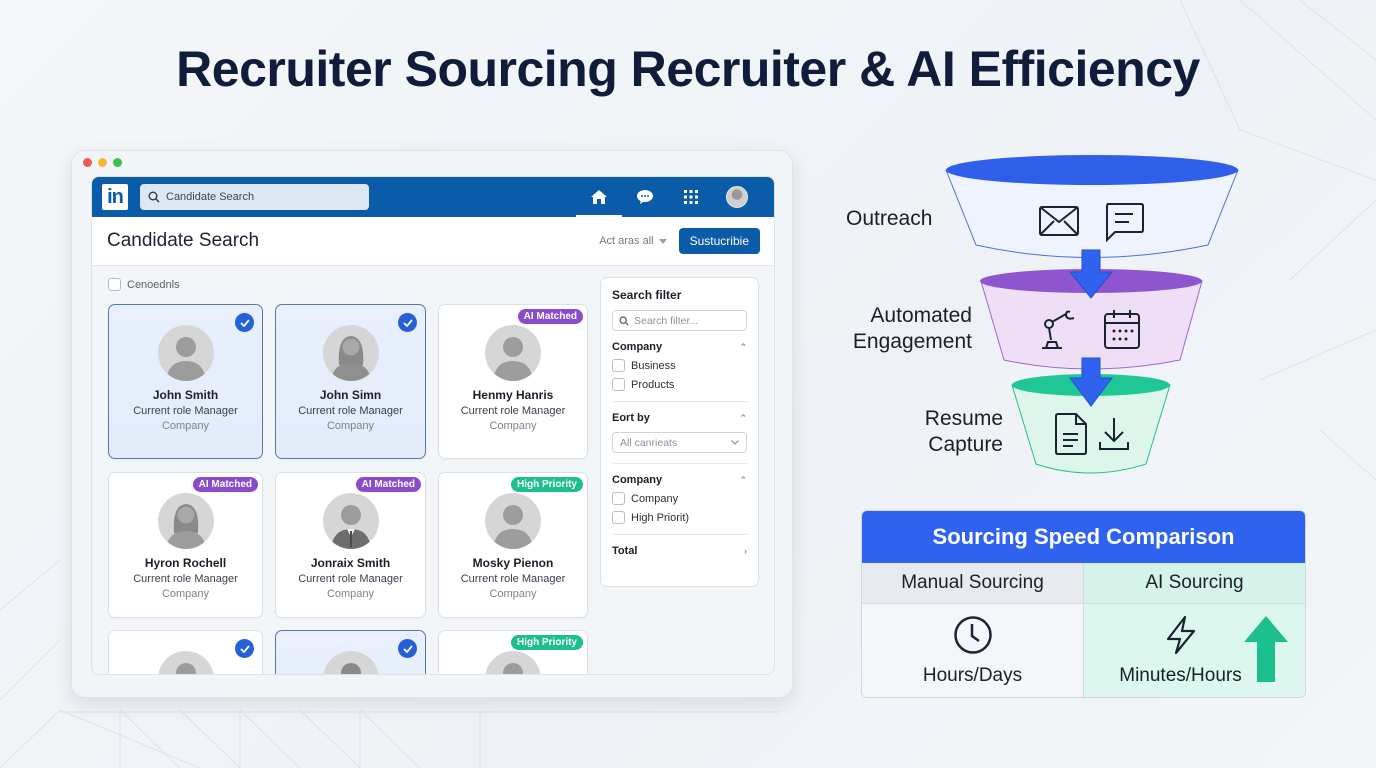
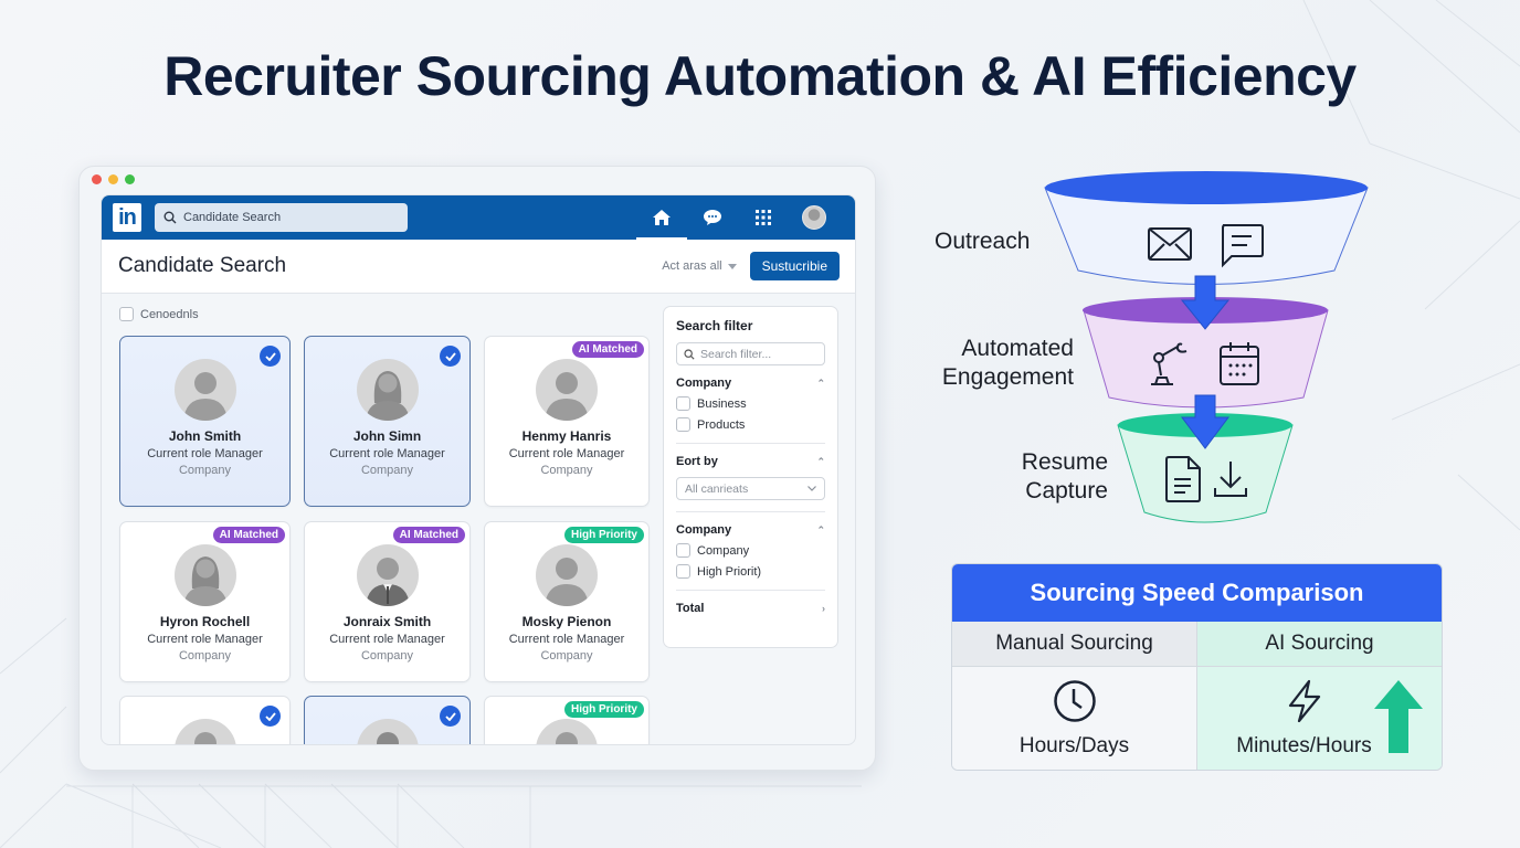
- Recruiter Sourcing Recruiter & AI Efficiency
+ Recruiter Sourcing Automation & AI Efficiency
  in
  Candidate Search
  Candidate Search
  Act aras all
  Sustucribie
  Cenoednls
  John Smith
  Current role Manager
  Company
  John Simn
  Current role Manager
  Company
  AI Matched
  Henmy Hanris
  Current role Manager
  Company
  AI Matched
  Hyron Rochell
  Current role Manager
  Company
  AI Matched
  Jonraix Smith
  Current role Manager
  Company
  High Priority
  Mosky Pienon
  Current role Manager
  Company
  High Priority
  Search filter
  Search filter...
  Company
  ⌃
  Business
  Products
  Eort by
  ⌃
  All canrieats
  Company
  ⌃
  Company
  High Priorit)
  Total
  ›
  Outreach
  Automated
  Engagement
  Resume
  Capture
  Sourcing Speed Comparison
  Manual Sourcing
  AI Sourcing
  Hours/Days
  Minutes/Hours
